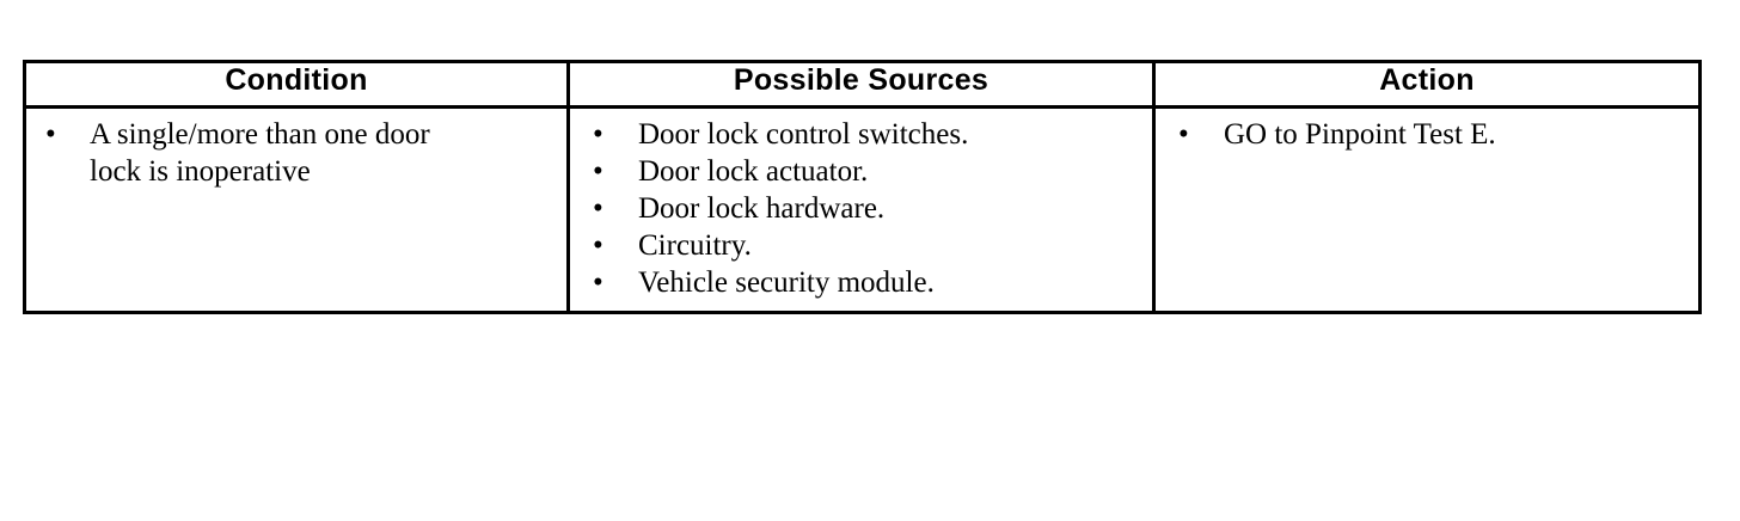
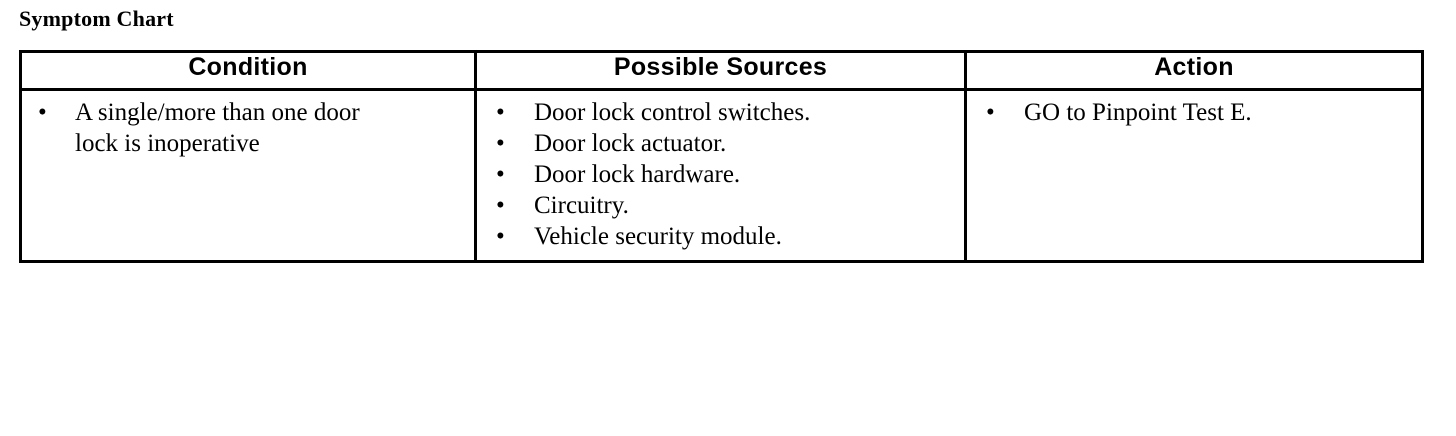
+ Symptom Chart
  Condition	Possible Sources	Action
  • A single/more than one door lock is inoperative	• Door lock control switches. • Door lock actuator. • Door lock hardware. • Circuitry. • Vehicle security module.	• GO to Pinpoint Test E.
